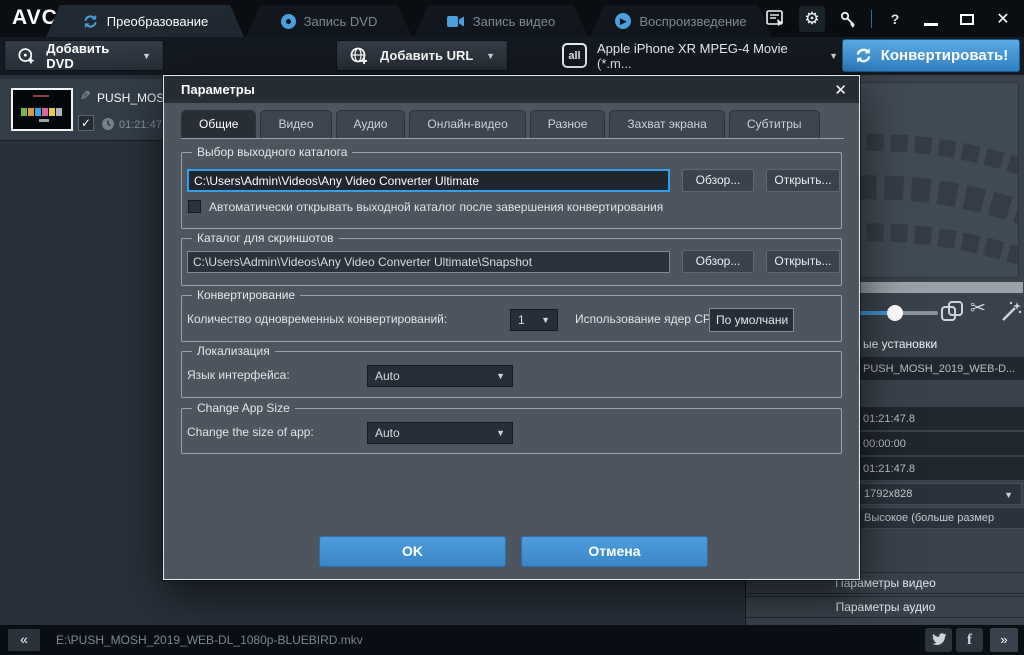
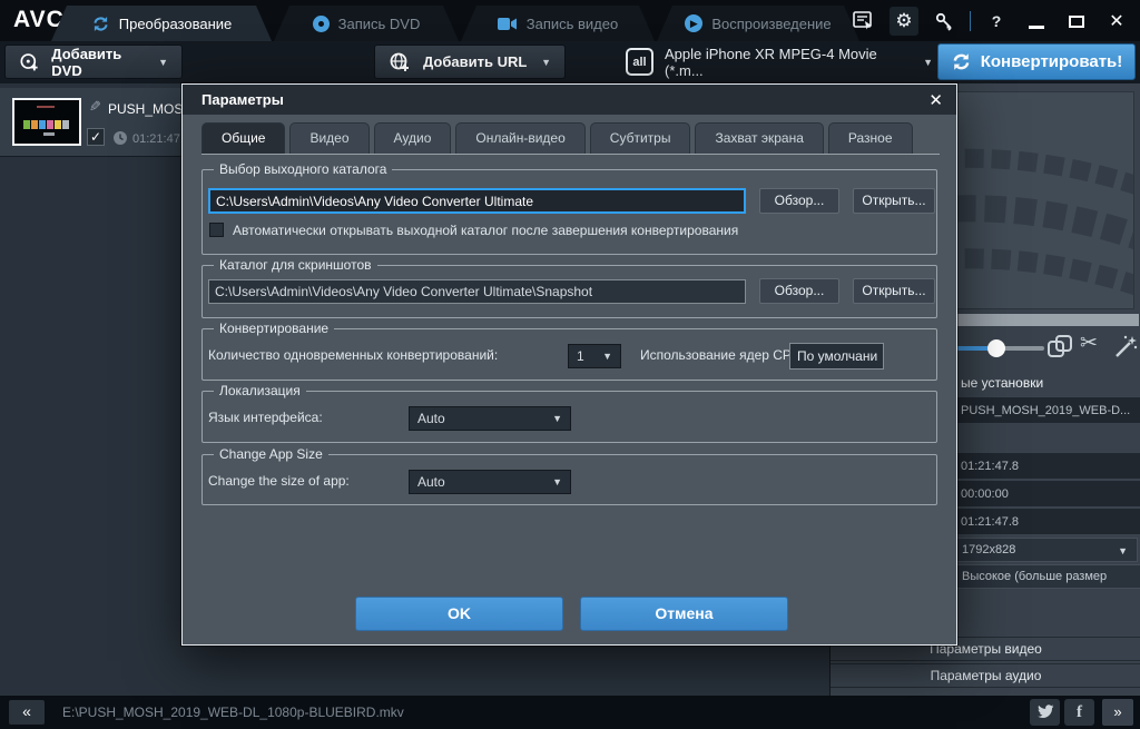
  AVC
  Преобразование
  Запись DVD
  Запись видео
  ▶
  Воспроизведение
  ⚙
  ?
  ✕
  Добавить DVD
  ▼
  Добавить URL
  ▼
  all
  Apple iPhone XR MPEG-4 Movie (*.m...
  ▼
  Конвертировать!
  PUSH_MOS
  ✓
  01:21:47
  ✂
  ые установки
  PUSH_MOSH_2019_WEB-D...
  01:21:47.8
  00:00:00
  01:21:47.8
  1792x828
  ▼
  Высокое (больше размер
  Параметры видео
  Параметры аудио
  «
  E:\PUSH_MOSH_2019_WEB-DL_1080p-BLUEBIRD.mkv
  f
  »
  Параметры
  ✕
  Общие
  Видео
  Аудио
  Онлайн-видео
- Разное
+ Субтитры
  Захват экрана
- Субтитры
+ Разное
  Выбор выходного каталога
  C:\Users\Admin\Videos\Any Video Converter Ultimate
  Обзор...
  Открыть...
  Автоматически открывать выходной каталог после завершения конвертирования
  Каталог для скриншотов
  C:\Users\Admin\Videos\Any Video Converter Ultimate\Snapshot
  Обзор...
  Открыть...
  Конвертирование
  Количество одновременных конвертирований:
  1
  ▼
  Использование ядер CP
  По умолчани
  Локализация
  Язык интерфейса:
  Auto
  ▼
  Change App Size
  Change the size of app:
  Auto
  ▼
  OK
  Отмена
